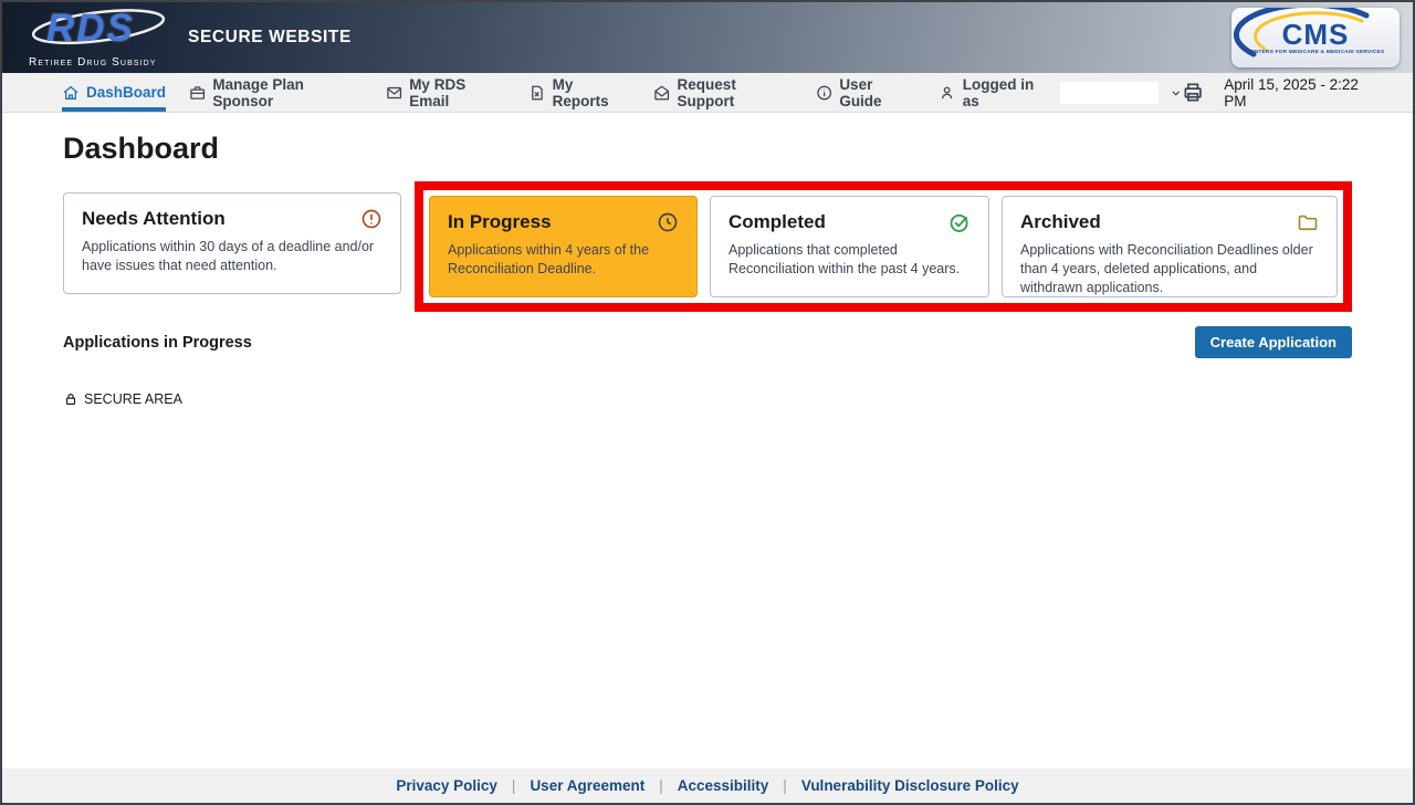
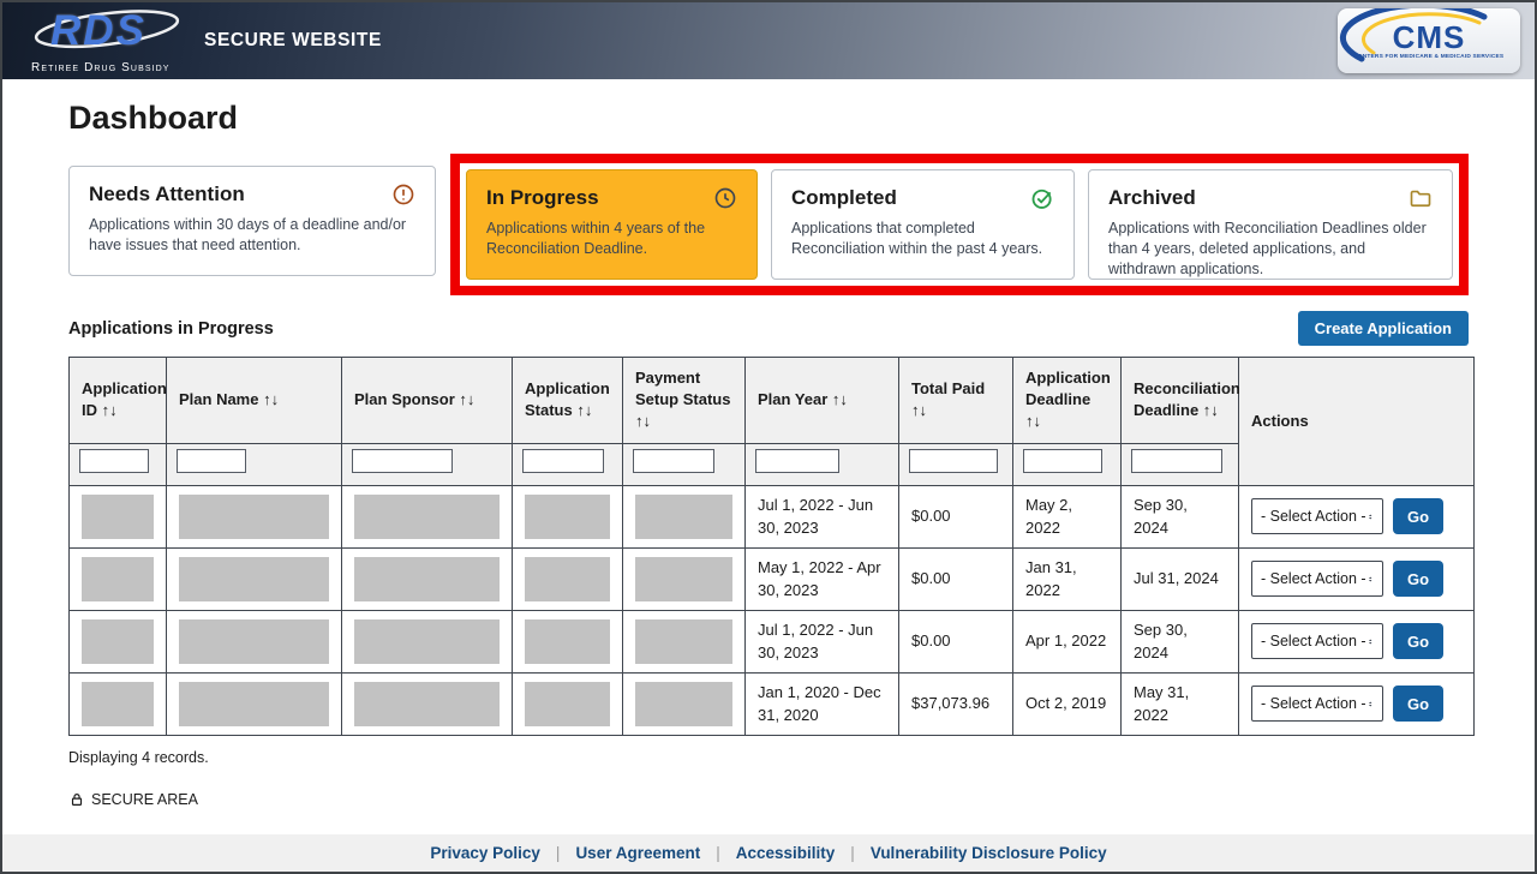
  RDS
  Retiree Drug Subsidy
  SECURE WEBSITE
  CMS
- DashBoard
- Manage Plan Sponsor
- My RDS Email
- My Reports
- Request Support
- User Guide
- Logged in as
- April 15, 2025 - 2:22 PM
  Dashboard
  Needs Attention
  Applications within 30 days of a deadline and/or have issues that need attention.
  In Progress
  Applications within 4 years of the Reconciliation Deadline.
  Completed
  Applications that completed Reconciliation within the past 4 years.
  Archived
  Applications with Reconciliation Deadlines older than 4 years, deleted applications, and withdrawn applications.
  Applications in Progress
  Create Application
+ Application ID ↑↓	Plan Name ↑↓	Plan Sponsor ↑↓	Application Status ↑↓	Payment Setup Status ↑↓	Plan Year ↑↓	Total Paid ↑↓	Application Deadline ↑↓	Reconciliation Deadline ↑↓	Actions
+ 					Jul 1, 2022 - Jun 30, 2023	$0.00	May 2, 2022	Sep 30, 2024	- Select Action - Go
+ 					May 1, 2022 - Apr 30, 2023	$0.00	Jan 31, 2022	Jul 31, 2024	- Select Action - Go
+ 					Jul 1, 2022 - Jun 30, 2023	$0.00	Apr 1, 2022	Sep 30, 2024	- Select Action - Go
+ 					Jan 1, 2020 - Dec 31, 2020	$37,073.96	Oct 2, 2019	May 31, 2022	- Select Action - Go
+ Displaying 4 records.
  SECURE AREA
  Privacy Policy
  |
  User Agreement
  |
  Accessibility
  |
  Vulnerability Disclosure Policy
